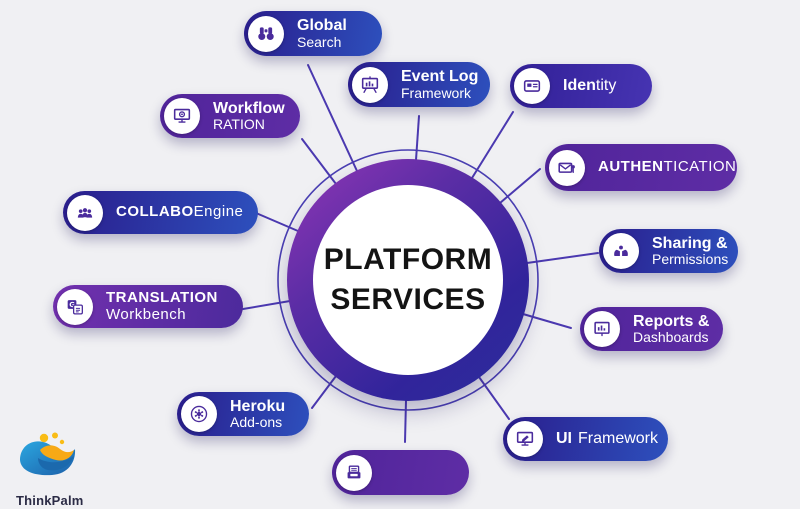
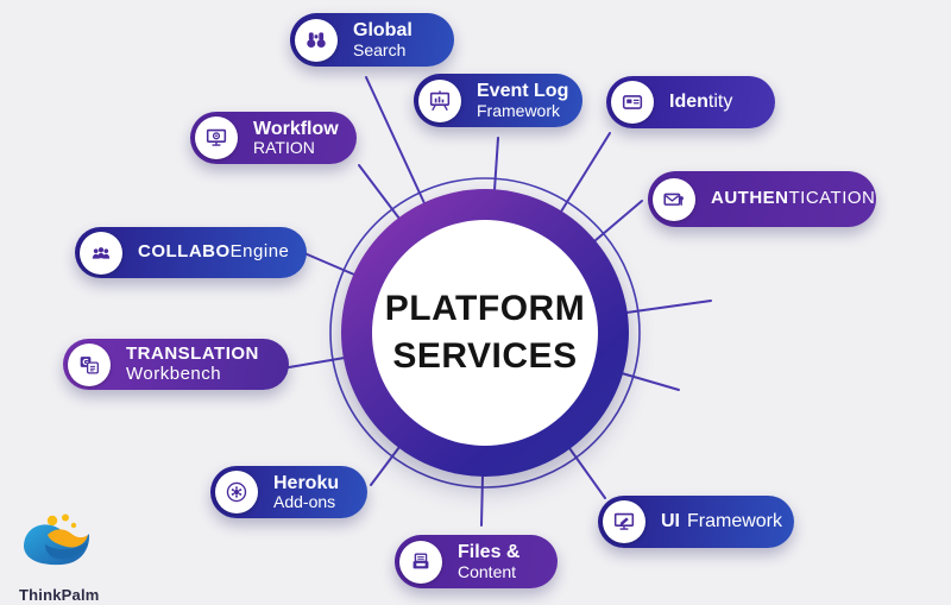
  PLATFORM
  SERVICES
  Global
  Search
  Event Log
  Framework
  Iden
  tity
  AUTHEN
  TICATION
- Sharing &
- Permissions
- Reports &
- Dashboards
  UI
  Framework
+ Files &
+ Content
  Heroku
  Add-ons
  G
  TRANSLATION
  Workbench
  COLLABO
  Engine
  Workflow
  RATION
  ThinkPalm
